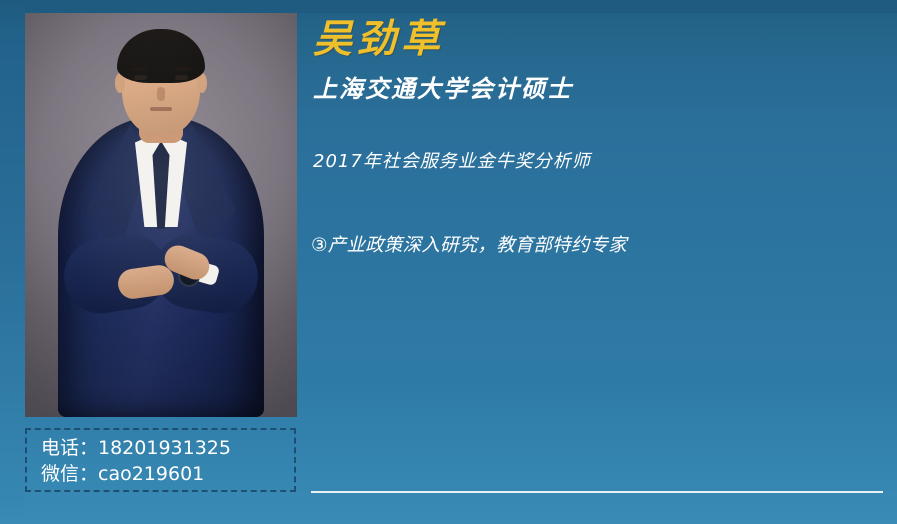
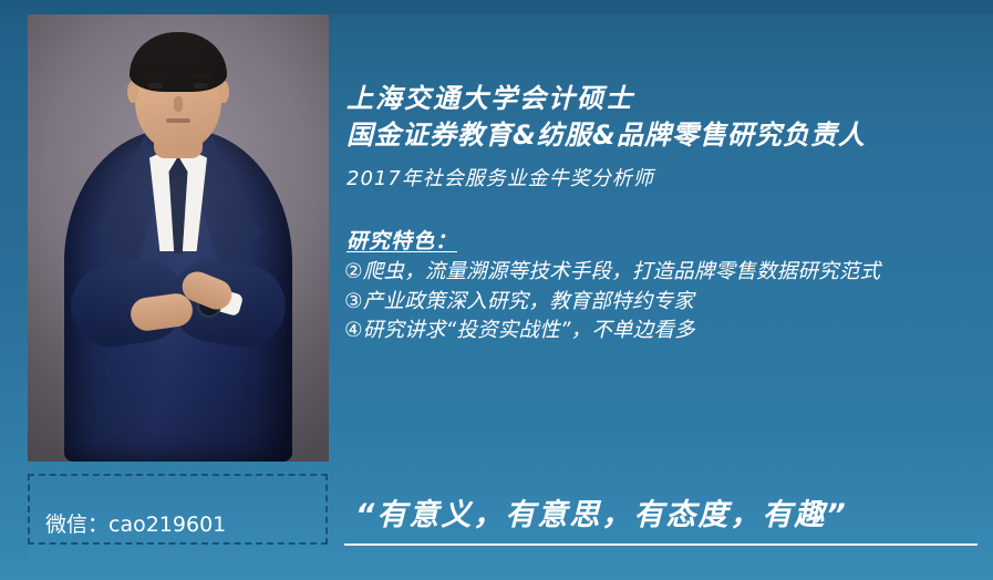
- 电话：18201931325
  微信：cao219601
- 吴劲草
  上海交通大学会计硕士
+ 国金证券教育&纺服&品牌零售研究负责人
  2017年社会服务业金牛奖分析师
+ 研究特色：
+ ②爬虫，流量溯源等技术手段，打造品牌零售数据研究范式
  ③产业政策深入研究，教育部特约专家
+ ④研究讲求“投资实战性”，不单边看多
+ “有意义，有意思，有态度，有趣”
